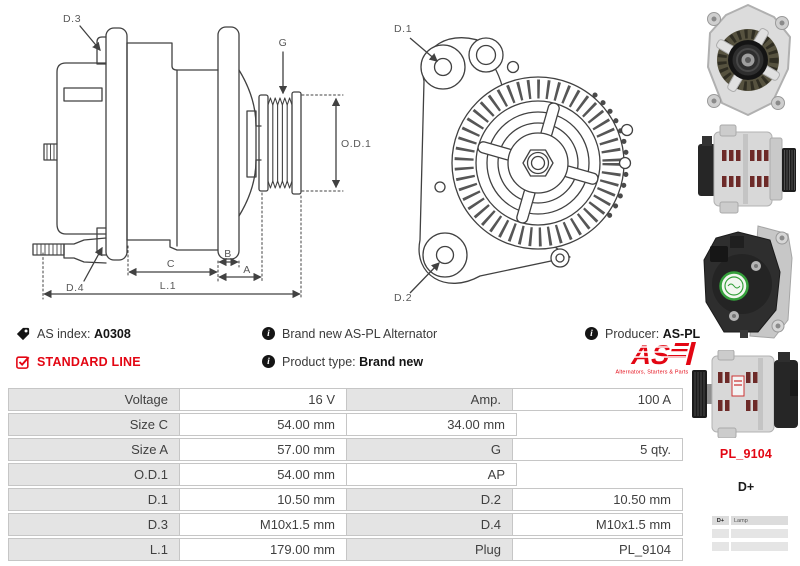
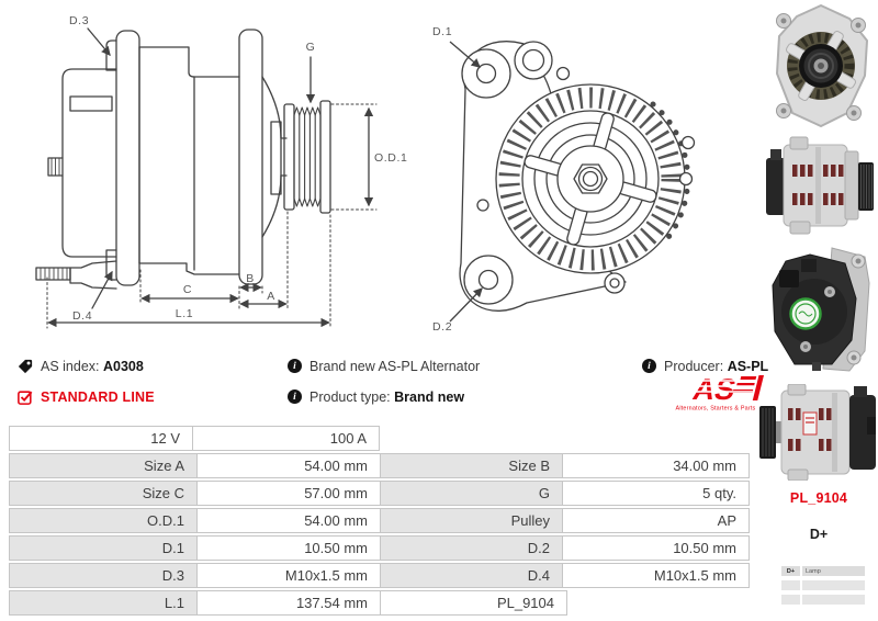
  D.3
  D.4
  G
  O.D.1
  C
  B
  A
  L.1
  D.1
  D.2
  PL_9104
  D+
  AS index: A0308
  i
  Brand new AS-PL Alternator
  i
  Producer: AS-PL
  STANDARD LINE
  i
  Product type: Brand new
- Voltage
- 16 V
+ 12 V
- Amp.
  100 A
- Size C
+ Size A
  54.00 mm
+ Size B
  34.00 mm
- Size A
+ Size C
  57.00 mm
  G
  5 qty.
  O.D.1
  54.00 mm
+ Pulley
  AP
  D.1
  10.50 mm
  D.2
  10.50 mm
  D.3
  M10x1.5 mm
  D.4
  M10x1.5 mm
  L.1
- 179.00 mm
+ 137.54 mm
- Plug
  PL_9104
